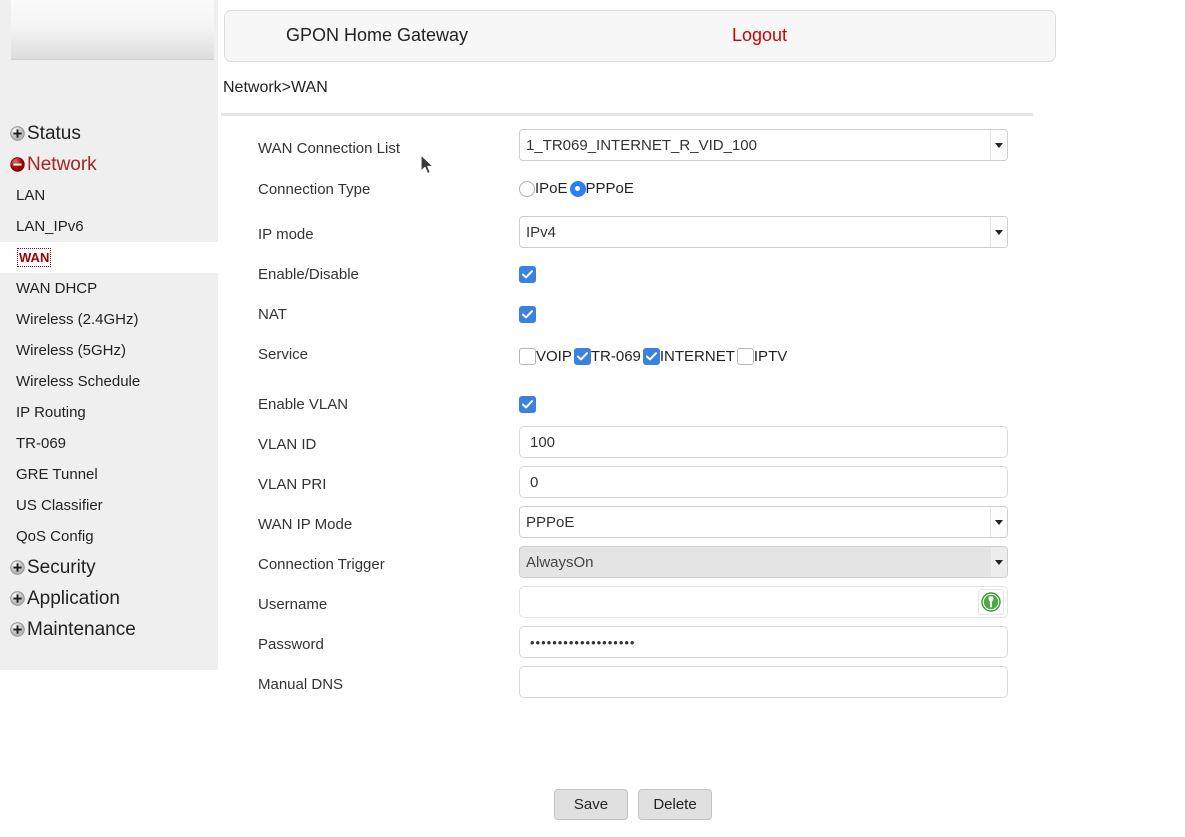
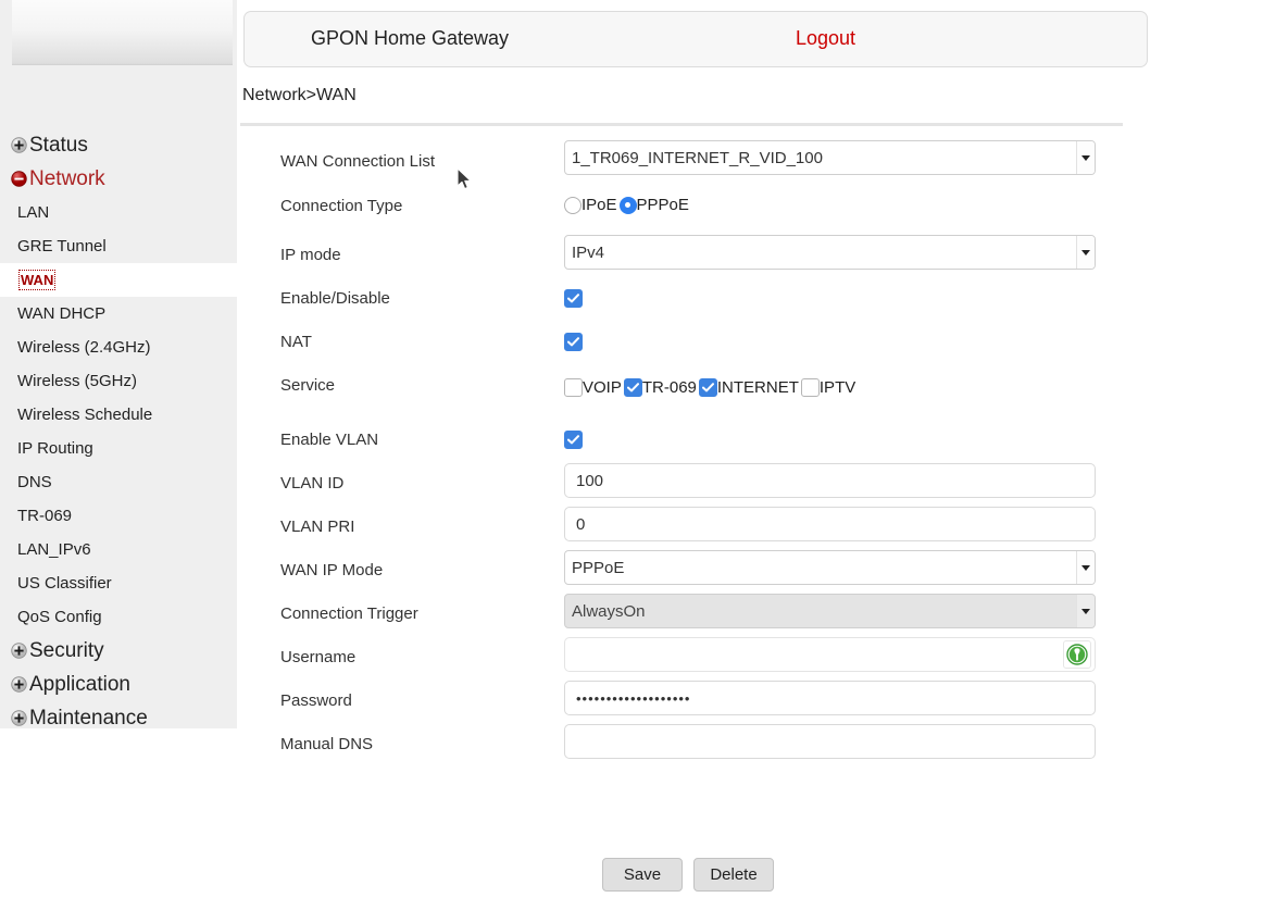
  Status
  Network
  LAN
- LAN_IPv6
+ GRE Tunnel
  WAN
  WAN DHCP
  Wireless (2.4GHz)
  Wireless (5GHz)
  Wireless Schedule
  IP Routing
+ DNS
  TR-069
- GRE Tunnel
+ LAN_IPv6
  US Classifier
  QoS Config
  Security
  Application
  Maintenance
  GPON Home Gateway
  Logout
  Network>WAN
  WAN Connection List
  1_TR069_INTERNET_R_VID_100
  Connection Type
  IPoE
  PPPoE
  IP mode
  IPv4
  Enable/Disable
  NAT
  Service
  VOIP
  TR-069
  INTERNET
  IPTV
  Enable VLAN
  VLAN ID
  100
  VLAN PRI
  0
  WAN IP Mode
  PPPoE
  Connection Trigger
  AlwaysOn
  Username
  Password
  •••••••••••••••••••
  Manual DNS
  Save
  Delete
